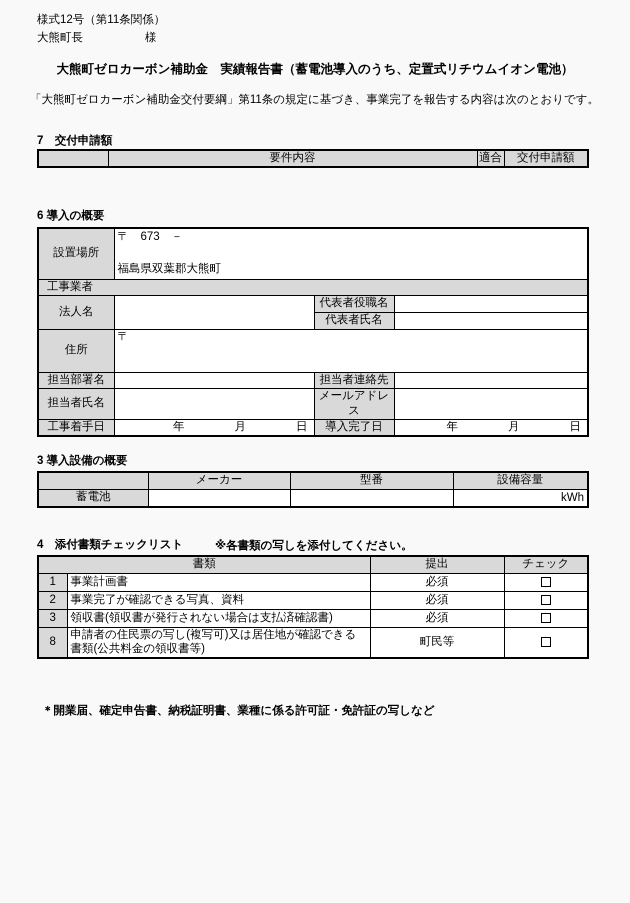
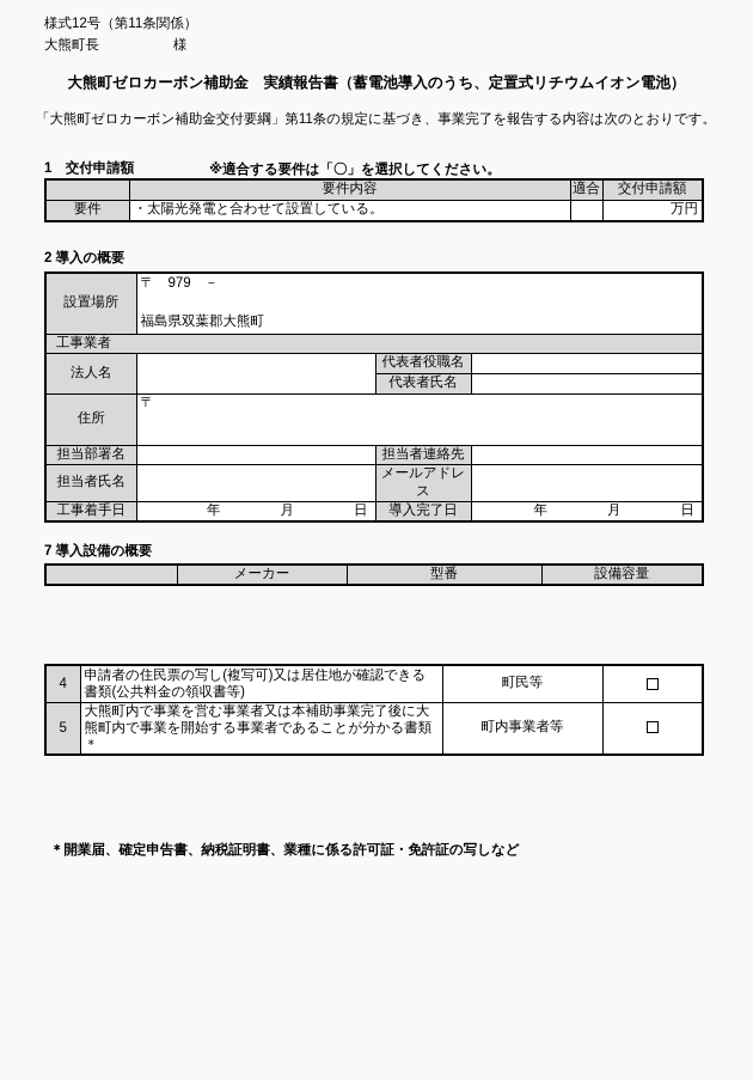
  様式12号（第11条関係）
  大熊町長 様
  大熊町ゼロカーボン補助金 実績報告書（蓄電池導入のうち、定置式リチウムイオン電池）
  「大熊町ゼロカーボン補助金交付要綱」第11条の規定に基づき、事業完了を報告する内容は次のとおりです。
- 7 交付申請額
+ 1 交付申請額
+ ※適合する要件は「〇」を選択してください。
  	要件内容	適合	交付申請額
+ 要件	・太陽光発電と合わせて設置している。		万円
- 6 導入の概要
+ 2 導入の概要
- 設置場所	〒 673 － 福島県双葉郡大熊町
+ 設置場所	〒 979 － 福島県双葉郡大熊町
  工事業者
  法人名		代表者役職名
  代表者氏名
  住所	〒
  担当部署名		担当者連絡先
  担当者氏名		メールアドレス
  工事着手日	年 月 日	導入完了日	年 月 日
- 3 導入設備の概要
+ 7 導入設備の概要
  	メーカー	型番	設備容量
- 蓄電池			kWh
- 4 添付書類チェックリスト
- ※各書類の写しを添付してください。
- 書類	提出	チェック
- 1	事業計画書	必須
- 2	事業完了が確認できる写真、資料	必須
- 3	領収書(領収書が発行されない場合は支払済確認書)	必須
- 8	申請者の住民票の写し(複写可)又は居住地が確認できる書類(公共料金の領収書等)	町民等
+ 4	申請者の住民票の写し(複写可)又は居住地が確認できる書類(公共料金の領収書等)	町民等
+ 5	大熊町内で事業を営む事業者又は本補助事業完了後に大熊町内で事業を開始する事業者であることが分かる書類＊	町内事業者等
  ＊開業届、確定申告書、納税証明書、業種に係る許可証・免許証の写しなど
